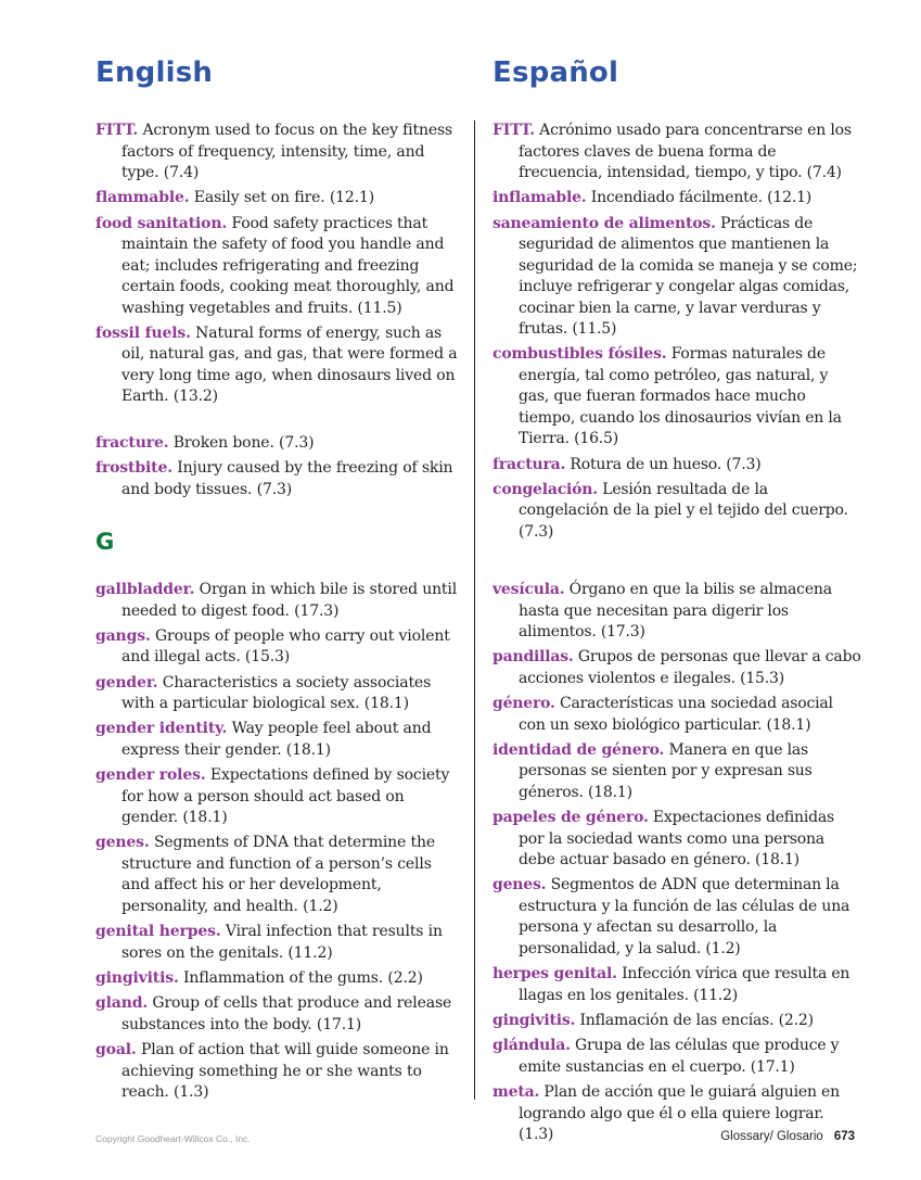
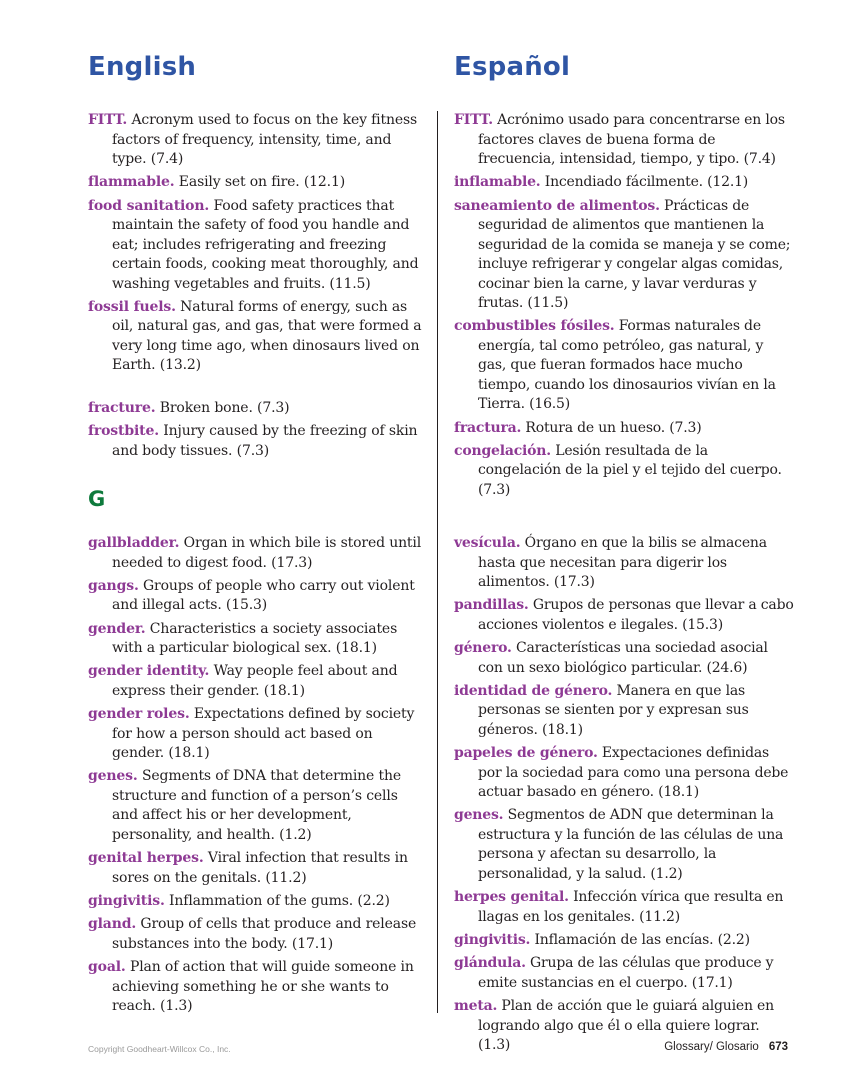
  English
  FITT. Acronym used to focus on the key fitness factors of frequency, intensity, time, and type. (7.4)
  flammable. Easily set on fire. (12.1)
  food sanitation. Food safety practices that maintain the safety of food you handle and eat; includes refrigerating and freezing certain foods, cooking meat thoroughly, and washing vegetables and fruits. (11.5)
  fossil fuels. Natural forms of energy, such as oil, natural gas, and gas, that were formed a very long time ago, when dinosaurs lived on Earth. (13.2)
  fracture. Broken bone. (7.3)
  frostbite. Injury caused by the freezing of skin and body tissues. (7.3)
  G
  gallbladder. Organ in which bile is stored until needed to digest food. (17.3)
  gangs. Groups of people who carry out violent and illegal acts. (15.3)
  gender. Characteristics a society associates with a particular biological sex. (18.1)
  gender identity. Way people feel about and express their gender. (18.1)
  gender roles. Expectations defined by society for how a person should act based on gender. (18.1)
  genes. Segments of DNA that determine the structure and function of a person’s cells and affect his or her development, personality, and health. (1.2)
  genital herpes. Viral infection that results in sores on the genitals. (11.2)
  gingivitis. Inflammation of the gums. (2.2)
  gland. Group of cells that produce and release substances into the body. (17.1)
  goal. Plan of action that will guide someone in achieving something he or she wants to reach. (1.3)
  Español
  FITT. Acrónimo usado para concentrarse en los factores claves de buena forma de frecuencia, intensidad, tiempo, y tipo. (7.4)
  inflamable. Incendiado fácilmente. (12.1)
  saneamiento de alimentos. Prácticas de seguridad de alimentos que mantienen la seguridad de la comida se maneja y se come; incluye refrigerar y congelar algas comidas, cocinar bien la carne, y lavar verduras y frutas. (11.5)
  combustibles fósiles. Formas naturales de energía, tal como petróleo, gas natural, y gas, que fueran formados hace mucho tiempo, cuando los dinosaurios vivían en la Tierra. (16.5)
  fractura. Rotura de un hueso. (7.3)
  congelación. Lesión resultada de la congelación de la piel y el tejido del cuerpo. (7.3)
  vesícula. Órgano en que la bilis se almacena hasta que necesitan para digerir los alimentos. (17.3)
  pandillas. Grupos de personas que llevar a cabo acciones violentos e ilegales. (15.3)
- género. Características una sociedad asocial con un sexo biológico particular. (18.1)
+ género. Características una sociedad asocial con un sexo biológico particular. (24.6)
  identidad de género. Manera en que las personas se sienten por y expresan sus géneros. (18.1)
- papeles de género. Expectaciones definidas por la sociedad wants como una persona debe actuar basado en género. (18.1)
+ papeles de género. Expectaciones definidas por la sociedad para como una persona debe actuar basado en género. (18.1)
  genes. Segmentos de ADN que determinan la estructura y la función de las células de una persona y afectan su desarrollo, la personalidad, y la salud. (1.2)
  herpes genital. Infección vírica que resulta en llagas en los genitales. (11.2)
  gingivitis. Inflamación de las encías. (2.2)
  glándula. Grupa de las células que produce y emite sustancias en el cuerpo. (17.1)
  meta. Plan de acción que le guiará alguien en logrando algo que él o ella quiere lograr. (1.3)
  Copyright Goodheart-Willcox Co., Inc.
  Glossary/ Glosario 673
